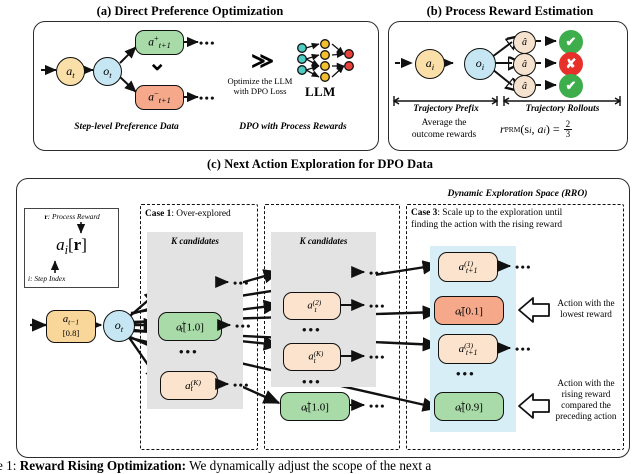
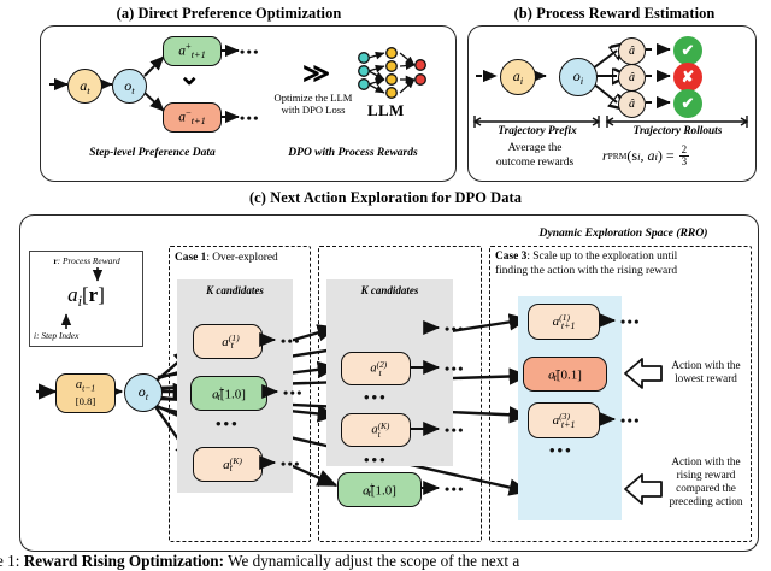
  (a) Direct Preference Optimization
  at
  ot
  a+t+1
  a−t+1
  ⌄
  •••
  •••
  ≫
  Optimize the LLM
  with DPO Loss
  LLM
  Step-level Preference Data
  DPO with Process Rewards
  (b) Process Reward Estimation
  ai
  oi
  â
  â
  â
  ✔
  ✘
  ✔
  Trajectory Prefix
  Trajectory Rollouts
  Average the
  outcome rewards
  r
  PRM
  (s
  i
  , a
  i
  ) =
  2
  3
  (c) Next Action Exploration for DPO Data
  Dynamic Exploration Space (RRO)
  r: Process Reward
  ai[r]
  i: Step Index
  at−1
  [0.8]
  ot
  Case 1: Over-explored
  K candidates
+ a(1)t
  a+t[1.0]
  •••
  a(K)t
  •••
  •••
  •••
  K candidates
  a(2)t
  •••
  a(K)t
  •••
  a+t[1.0]
  •••
  •••
  •••
  •••
  Case 3: Scale up to the exploration until
  finding the action with the rising reward
  a(1)t+1
  a−t[0.1]
  a(3)t+1
  •••
- a+t[0.9]
  •••
  •••
  Action with the
  lowest reward
  Action with the
  rising reward
  compared the
  preceding action
  1: Reward Rising Optimization: We dynamically adjust the scope of the next a
